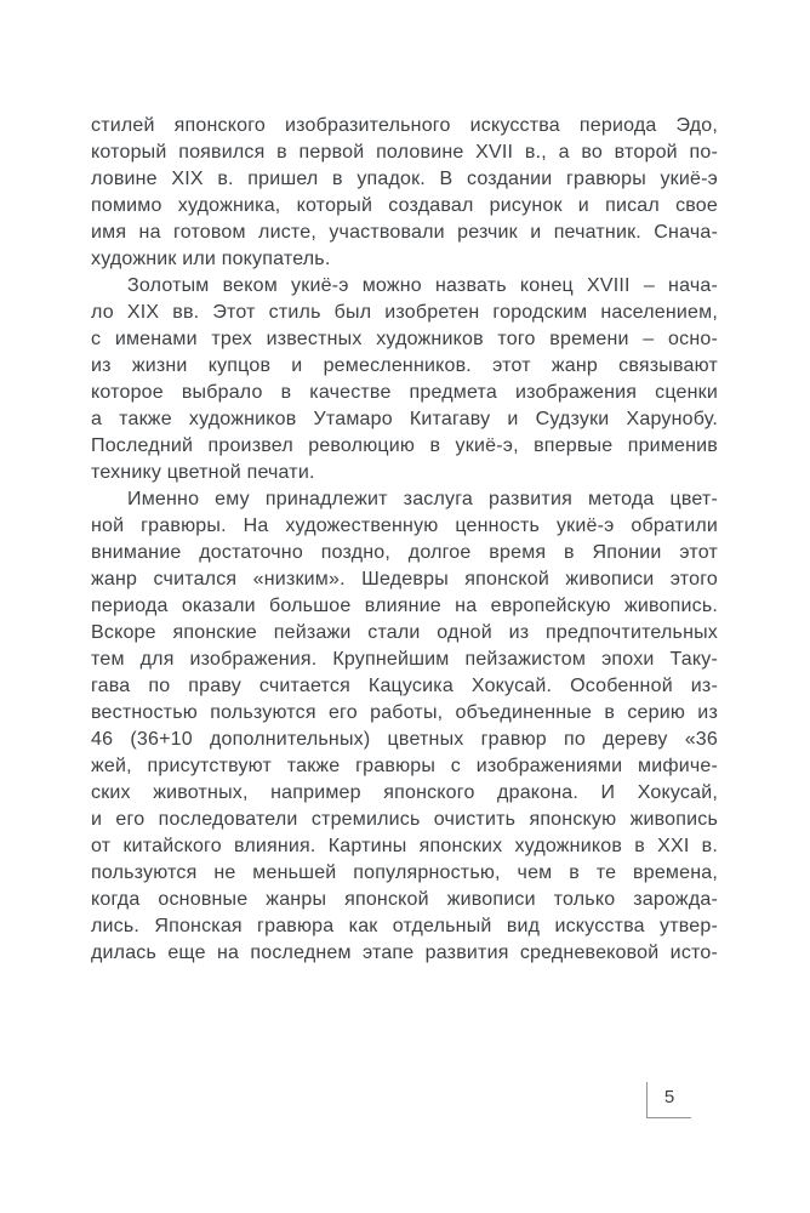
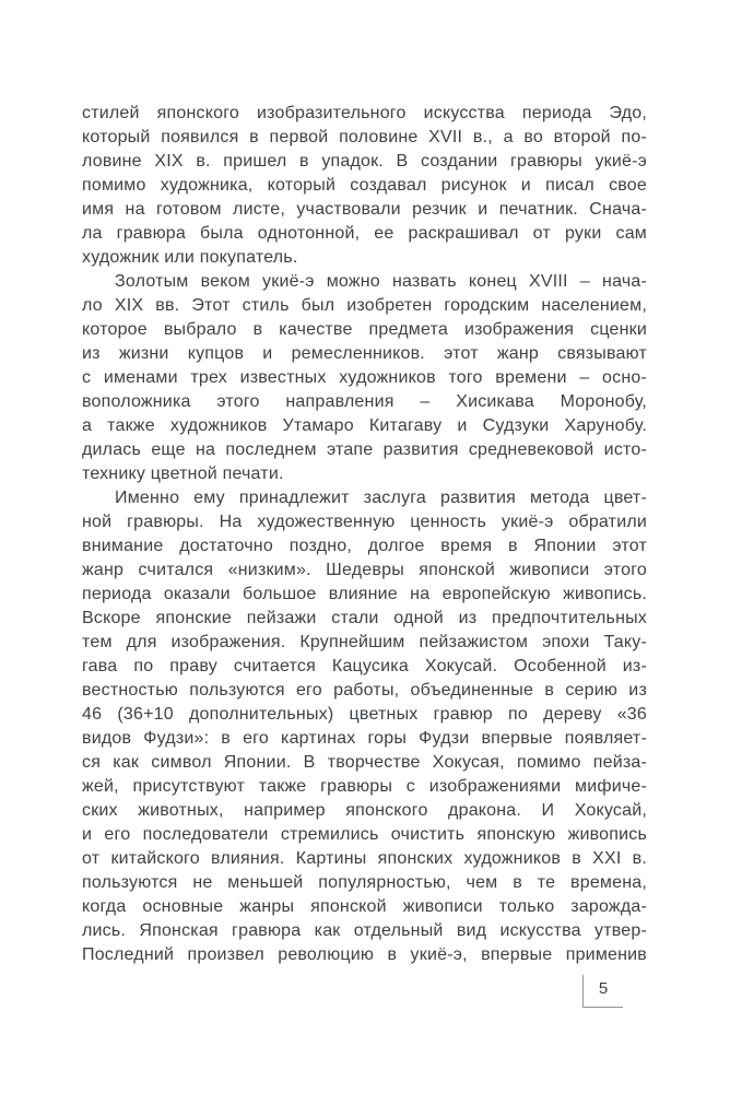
  стилей японского изобразительного искусства периода Эдо,
  который появился в первой половине XVII в., а во второй по-
  ловине XIX в. пришел в упадок. В создании гравюры укиё-э
  помимо художника, который создавал рисунок и писал свое
  имя на готовом листе, участвовали резчик и печатник. Снача-
+ ла гравюра была однотонной, ее раскрашивал от руки сам
  художник или покупатель.
  Золотым веком укиё-э можно назвать конец XVIII – нача-
  ло XIX вв. Этот стиль был изобретен городским населением,
- с именами трех известных художников того времени – осно-
+ которое выбрало в качестве предмета изображения сценки
  из жизни купцов и ремесленников. этот жанр связывают
- которое выбрало в качестве предмета изображения сценки
+ с именами трех известных художников того времени – осно-
+ воположника этого направления – Хисикава Моронобу,
  а также художников Утамаро Китагаву и Судзуки Харунобу.
- Последний произвел революцию в укиё-э, впервые применив
+ дилась еще на последнем этапе развития средневековой исто-
  технику цветной печати.
  Именно ему принадлежит заслуга развития метода цвет-
  ной гравюры. На художественную ценность укиё-э обратили
  внимание достаточно поздно, долгое время в Японии этот
  жанр считался «низким». Шедевры японской живописи этого
  периода оказали большое влияние на европейскую живопись.
  Вскоре японские пейзажи стали одной из предпочтительных
  тем для изображения. Крупнейшим пейзажистом эпохи Таку-
  гава по праву считается Кацусика Хокусай. Особенной из-
  вестностью пользуются его работы, объединенные в серию из
  46 (36+10 дополнительных) цветных гравюр по дереву «36
+ видов Фудзи»: в его картинах горы Фудзи впервые появляет-
+ ся как символ Японии. В творчестве Хокусая, помимо пейза-
  жей, присутствуют также гравюры с изображениями мифиче-
  ских животных, например японского дракона. И Хокусай,
  и его последователи стремились очистить японскую живопись
  от китайского влияния. Картины японских художников в XXI в.
  пользуются не меньшей популярностью, чем в те времена,
  когда основные жанры японской живописи только зарожда-
  лись. Японская гравюра как отдельный вид искусства утвер-
- дилась еще на последнем этапе развития средневековой исто-
+ Последний произвел революцию в укиё-э, впервые применив
  5
